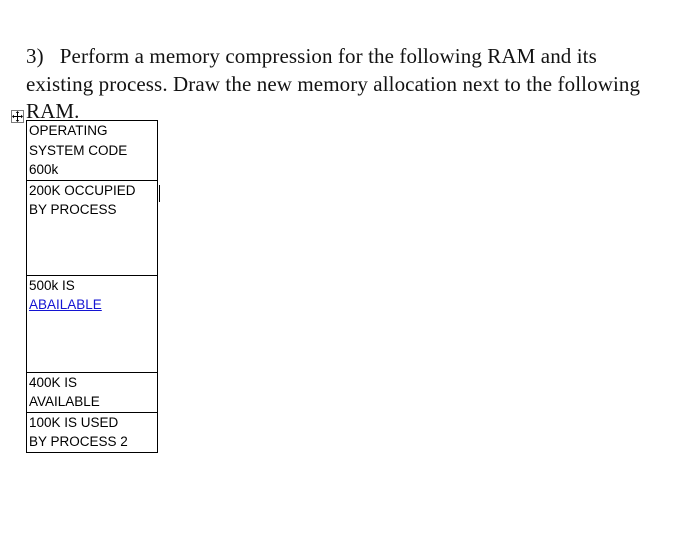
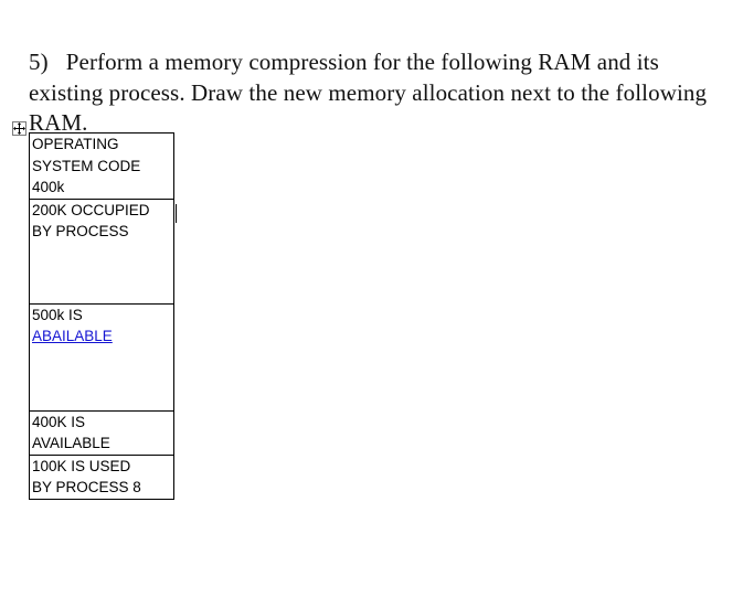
- 3) Perform a memory compression for the following RAM and its existing process. Draw the new memory allocation next to the following RAM.
+ 5) Perform a memory compression for the following RAM and its existing process. Draw the new memory allocation next to the following RAM.
- OPERATING SYSTEM CODE 600k
+ OPERATING SYSTEM CODE 400k
  200K OCCUPIED BY PROCESS
  500k IS ABAILABLE
  400K IS AVAILABLE
- 100K IS USED BY PROCESS 2
+ 100K IS USED BY PROCESS 8
